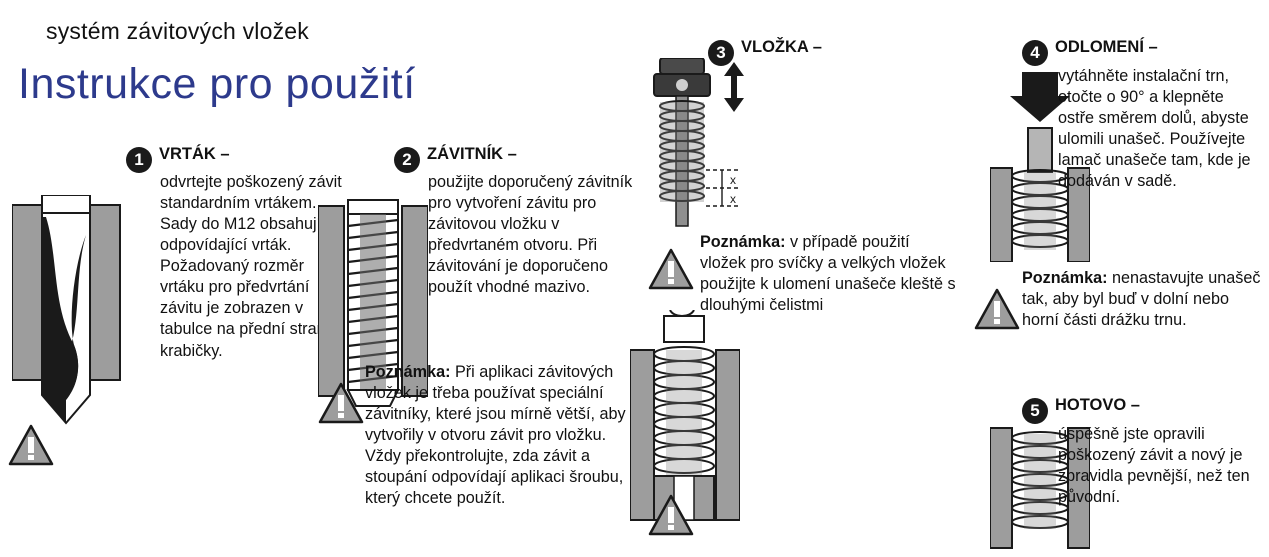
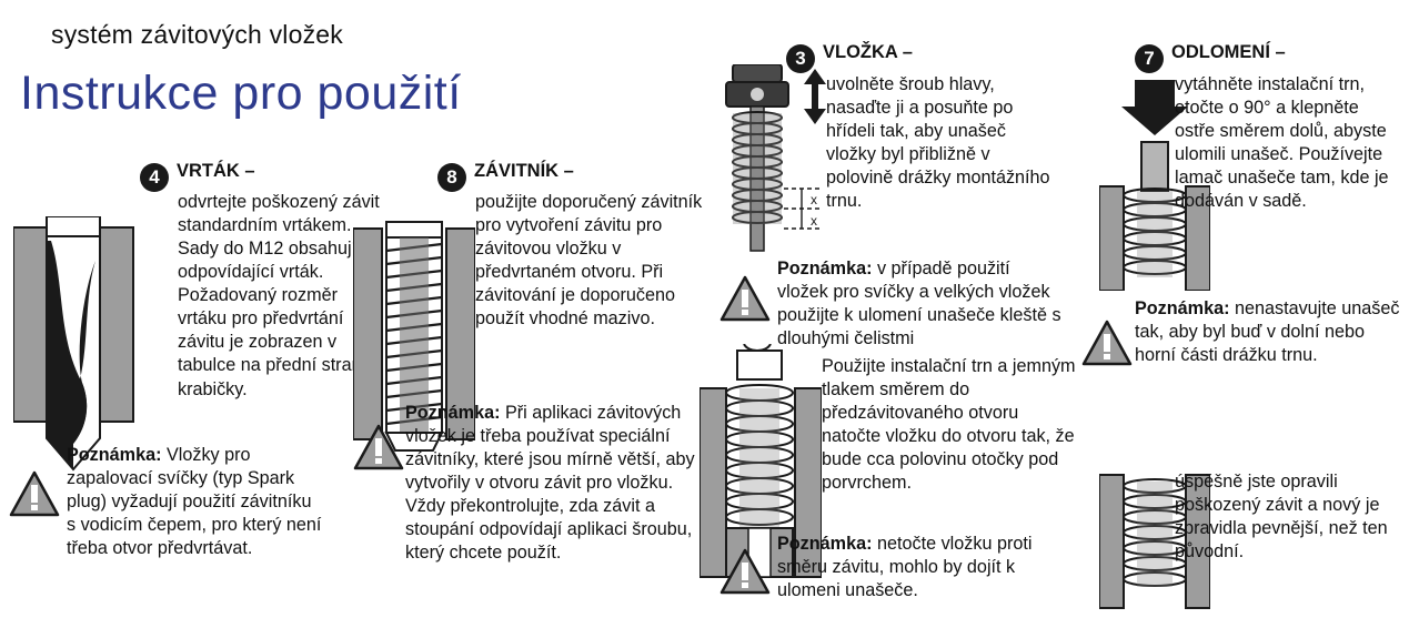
  systém závitových vložek
  Instrukce pro použití
- 1 VRTÁK –
+ 4 VRTÁK –
  odvrtejte poškozený závit standardním vrtákem. Sady do M12 obsahuj odpovídající vrták. Požadovaný rozměr vrtáku pro předvrtání závitu je zobrazen v tabulce na přední stra krabičky.
+ Poznámka: Vložky pro zapalovací svíčky (typ Spark plug) vyžadují použití závitníku s vodicím čepem, pro který není třeba otvor předvrtávat.
- 2 ZÁVITNÍK –
+ 8 ZÁVITNÍK –
  použijte doporučený závitník pro vytvoření závitu pro závitovou vložku v předvrtaném otvoru. Při závitování je doporučeno použít vhodné mazivo.
  Poznámka: Při aplikaci závitových vložek je třeba používat speciální závitníky, které jsou mírně větší, aby vytvořily v otvoru závit pro vložku. Vždy překontrolujte, zda závit a stoupání odpovídají aplikaci šroubu, který chcete použít.
  x
  x
  3 VLOŽKA –
+ uvolněte šroub hlavy, nasaďte ji a posuňte po hřídeli tak, aby unašeč vložky byl přibližně v polovině drážky montážního trnu.
  Poznámka: v případě použití vložek pro svíčky a velkých vložek použijte k ulomení unašeče kleště s dlouhými čelistmi
+ Použijte instalační trn a jemným tlakem směrem do předzávitovaného otvoru natočte vložku do otvoru tak, že bude cca polovinu otočky pod porvrchem.
+ Poznámka: netočte vložku proti směru závitu, mohlo by dojít k ulomeni unašeče.
- 4 ODLOMENÍ –
+ 7 ODLOMENÍ –
  vytáhněte instalační trn, otočte o 90° a klepněte ostře směrem dolů, abyste ulomili unašeč. Používejte lamač unašeče tam, kde je dodáván v sadě.
  Poznámka: nenastavujte unašeč tak, aby byl buď v dolní nebo horní části drážku trnu.
- 5 HOTOVO –
  úspěšně jste opravili poškozený závit a nový je zpravidla pevnější, než ten původní.
